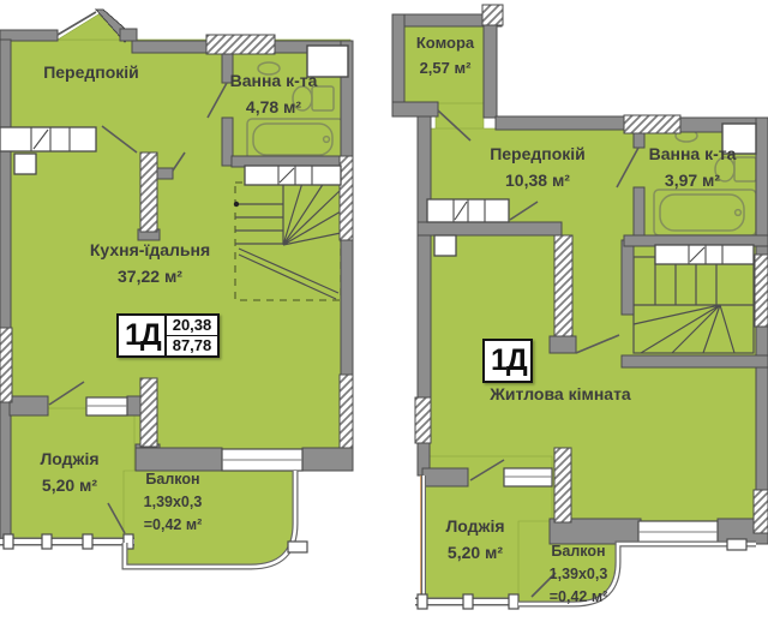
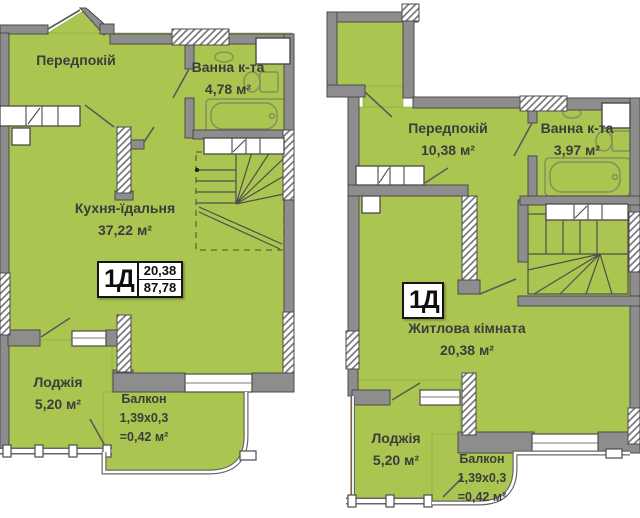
  Передпокій
  Ванна к-та
  4,78 м²
  Кухня-їдальня
  37,22 м²
  Лоджія
  5,20 м²
  Балкон
  1,39х0,3
  =0,42 м²
- Комора
- 2,57 м²
  Передпокій
  10,38 м²
  Ванна к-та
  3,97 м²
  Житлова кімната
+ 20,38 м²
  Лоджія
  5,20 м²
  Балкон
  1,39х0,3
  =0,42 м²
  1Д
  20,38
  87,78
  1Д
